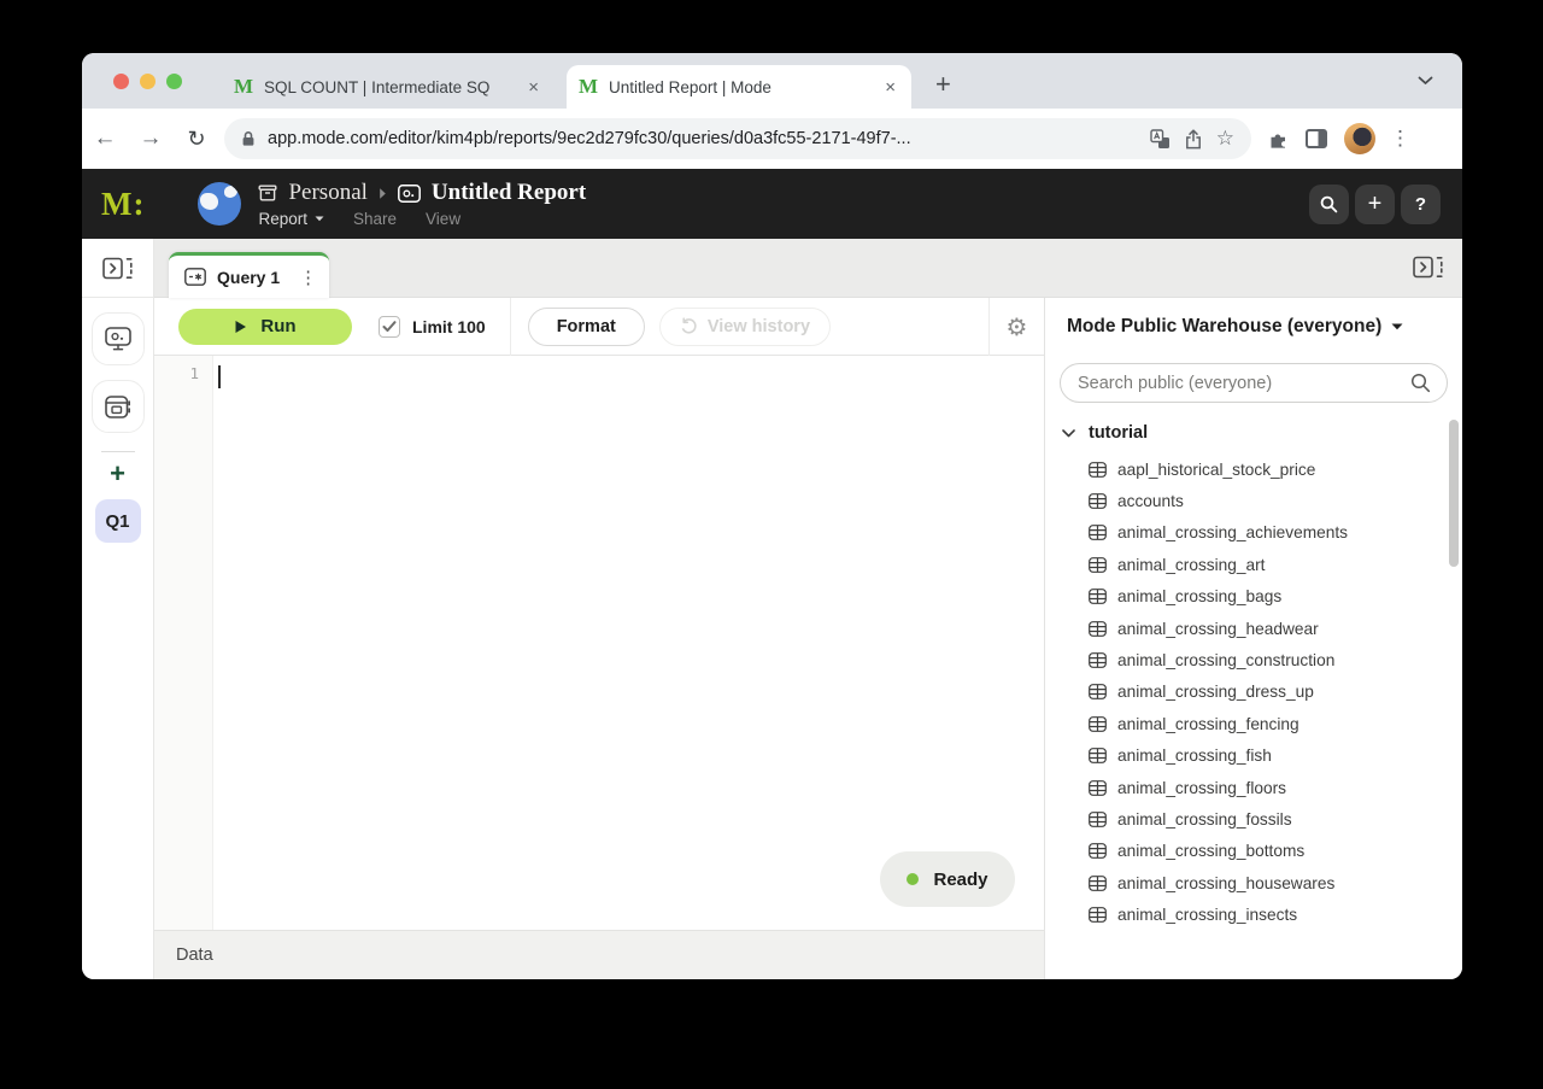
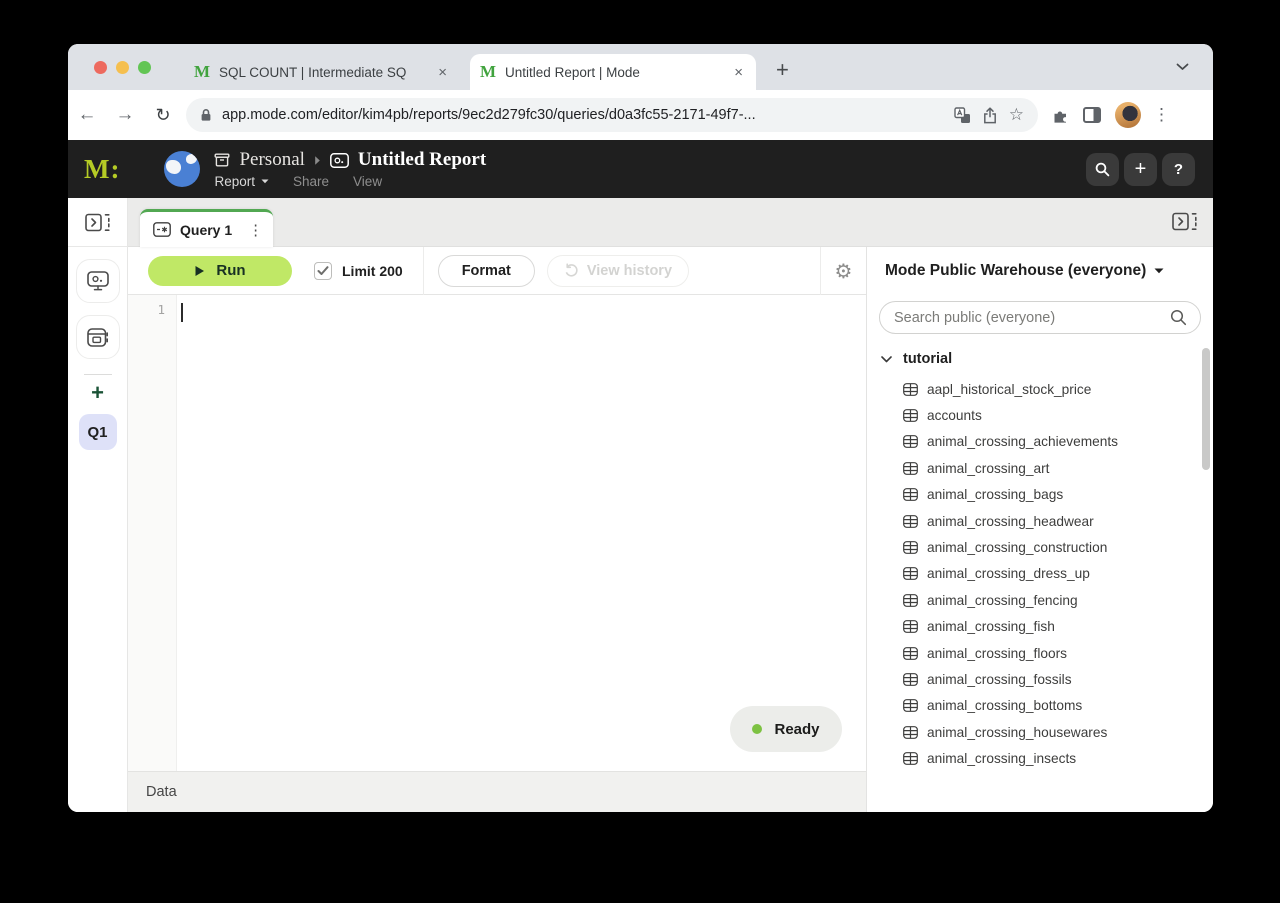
  M
  SQL COUNT | Intermediate SQ
  ×
  M
  Untitled Report | Mode
  ×
  +
  ←
  →
  ↻
  app.mode.com/editor/kim4pb/reports/9ec2d279fc30/queries/d0a3fc55-2171-49f7-...
  ☆
  ⋮
  M:
  Personal
  Untitled Report
  Report
  Share
  View
  +
  ?
  +
  Q1
  Query 1
  ⋮
  Run
- Limit 100
+ Limit 200
  Format
  View history
  ⚙
  1
  Ready
  Data
  Mode Public Warehouse (everyone)
  Search public (everyone)
  tutorial
  aapl_historical_stock_price
  accounts
  animal_crossing_achievements
  animal_crossing_art
  animal_crossing_bags
  animal_crossing_headwear
  animal_crossing_construction
  animal_crossing_dress_up
  animal_crossing_fencing
  animal_crossing_fish
  animal_crossing_floors
  animal_crossing_fossils
  animal_crossing_bottoms
  animal_crossing_housewares
  animal_crossing_insects
